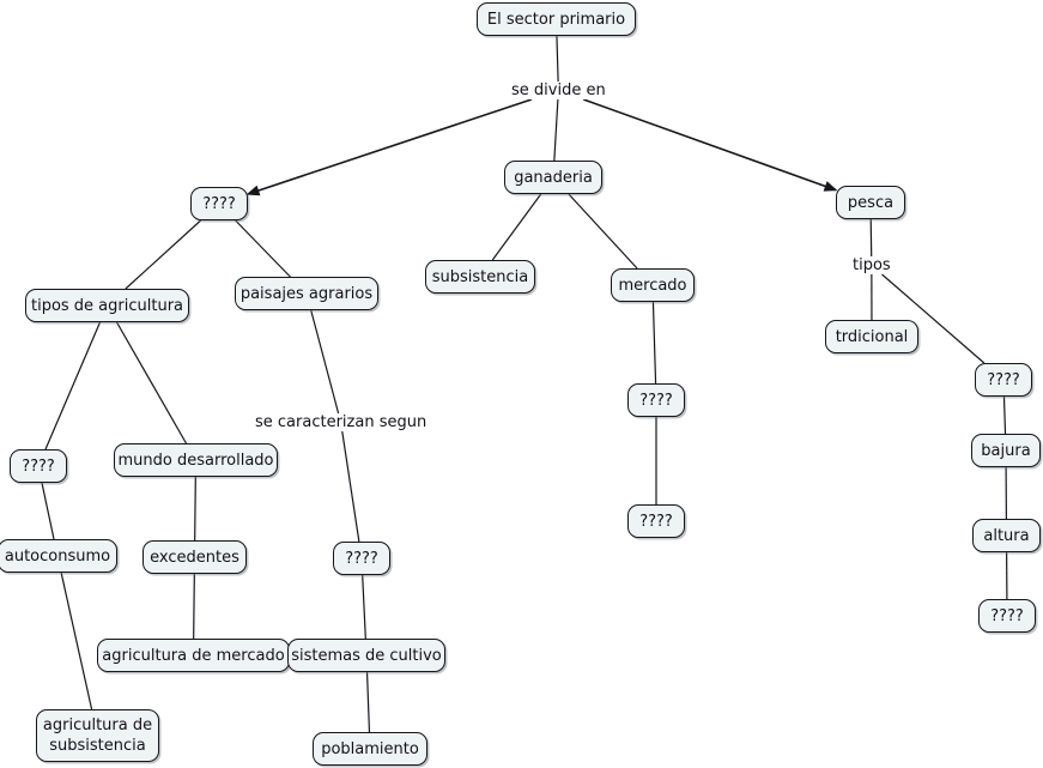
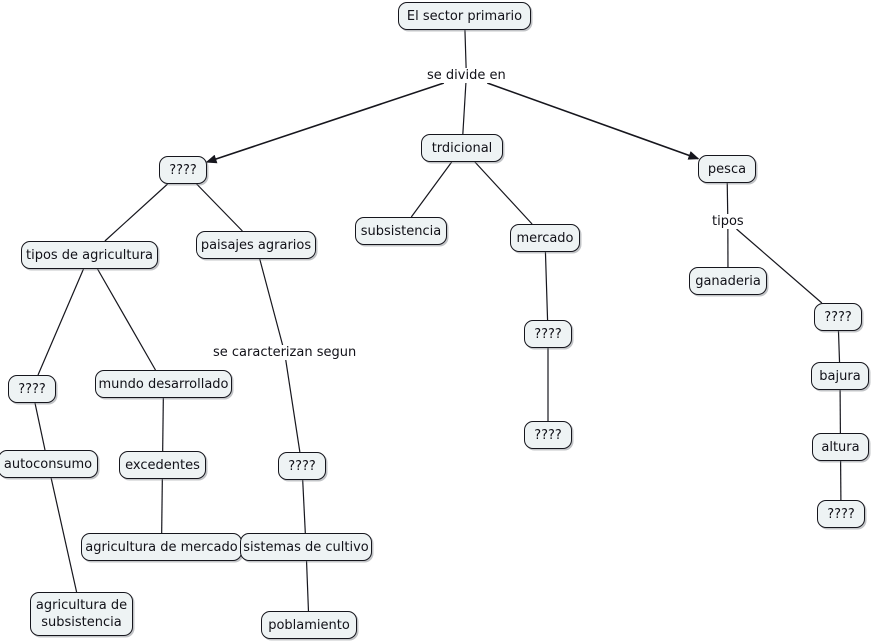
  El sector primario
  ????
- ganaderia
+ trdicional
  pesca
  tipos de agricultura
  paisajes agrarios
  subsistencia
  mercado
- trdicional
+ ganaderia
  ????
  ????
  mundo desarrollado
  bajura
  ????
  ????
  altura
  autoconsumo
  excedentes
  ????
  ????
  agricultura de mercado
  sistemas de cultivo
  agricultura de
  subsistencia
  poblamiento
  se divide en
  se caracterizan segun
  tipos
